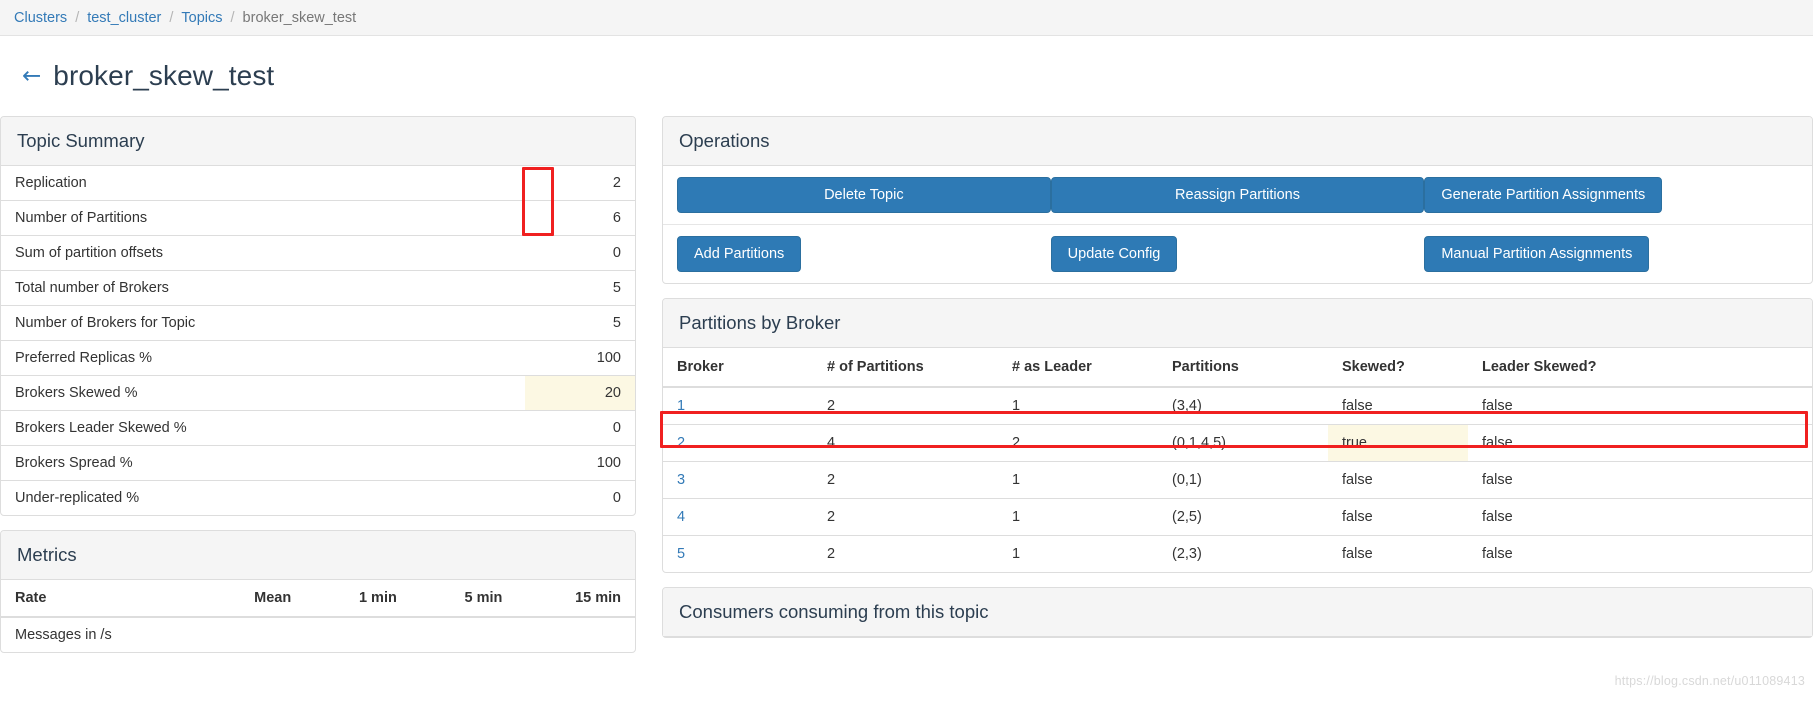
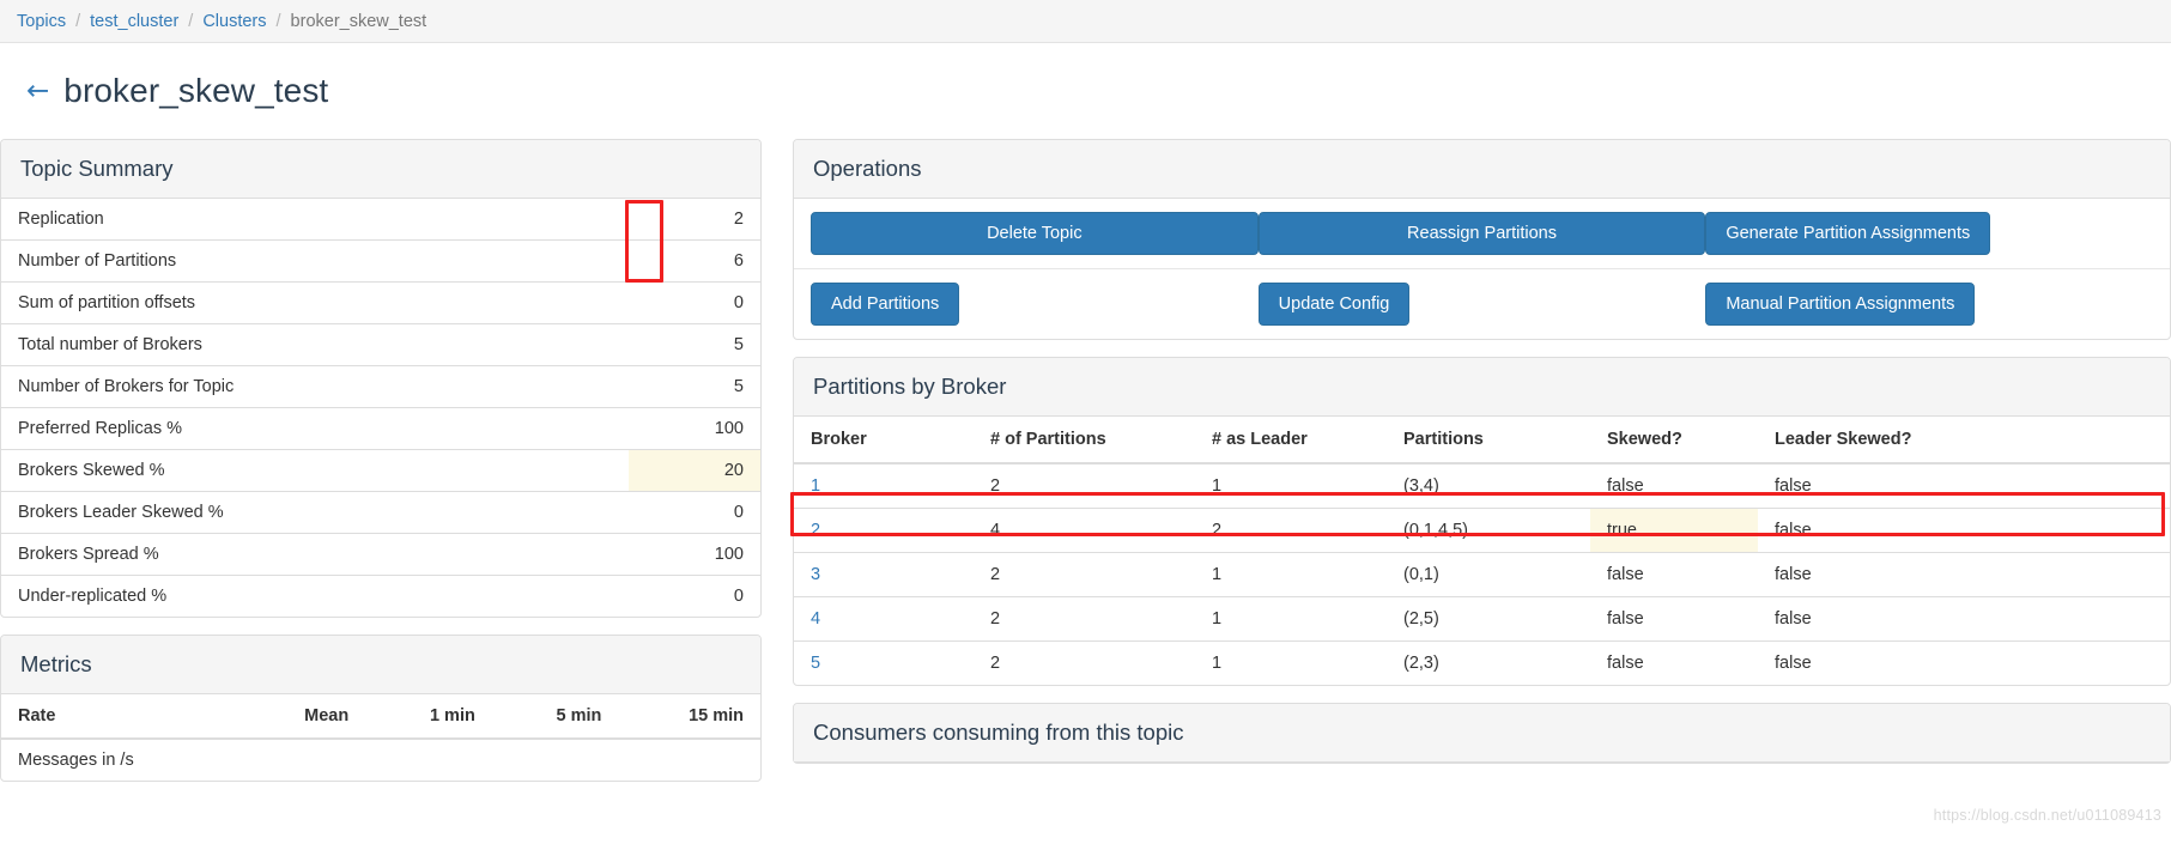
- Clusters
+ Topics
  /
  test_cluster
  /
- Topics
+ Clusters
  /
  broker_skew_test
  ←
  broker_skew_test
  Topic Summary
  Replication	2
  Number of Partitions	6
  Sum of partition offsets	0
  Total number of Brokers	5
  Number of Brokers for Topic	5
  Preferred Replicas %	100
  Brokers Skewed %	20
  Brokers Leader Skewed %	0
  Brokers Spread %	100
  Under-replicated %	0
  Metrics
  Rate	Mean	1 min	5 min	15 min
  Messages in /s
  Operations
  Delete Topic
  Reassign Partitions
  Generate Partition Assignments
  Add Partitions
  Update Config
  Manual Partition Assignments
  Partitions by Broker
  Broker	# of Partitions	# as Leader	Partitions	Skewed?	Leader Skewed?
  1	2	1	(3,4)	false	false
  2	4	2	(0,1,4,5)	true	false
  3	2	1	(0,1)	false	false
  4	2	1	(2,5)	false	false
  5	2	1	(2,3)	false	false
  Consumers consuming from this topic
  https://blog.csdn.net/u011089413
